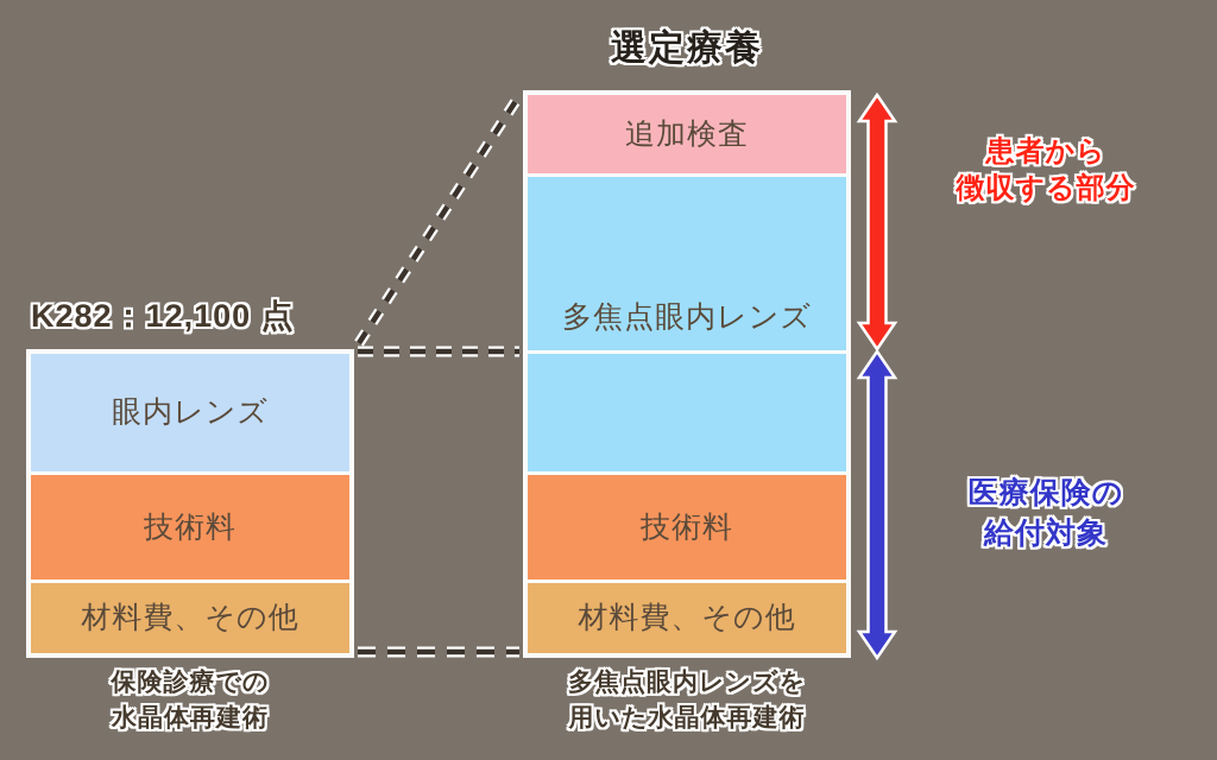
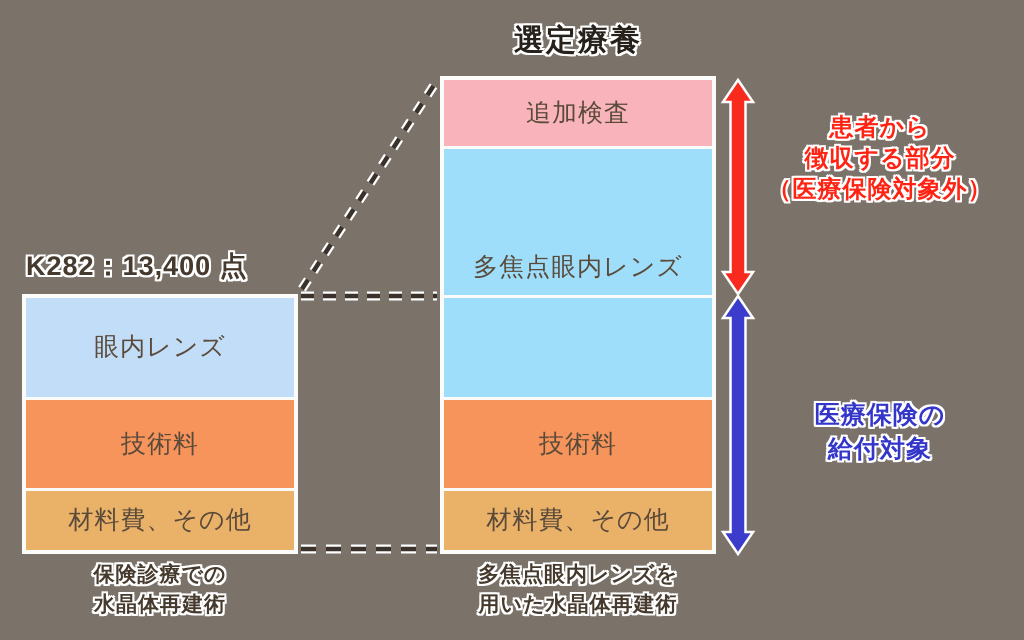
  選定療養
- K282：12,100 点
+ K282：13,400 点
  眼内レンズ
  技術料
  材料費、その他
  追加検査
  多焦点眼内レンズ
  技術料
  材料費、その他
  保険診療での
  水晶体再建術
  多焦点眼内レンズを
  用いた水晶体再建術
  患者から
  徴収する部分
+ （医療保険対象外）
  医療保険の
  給付対象
